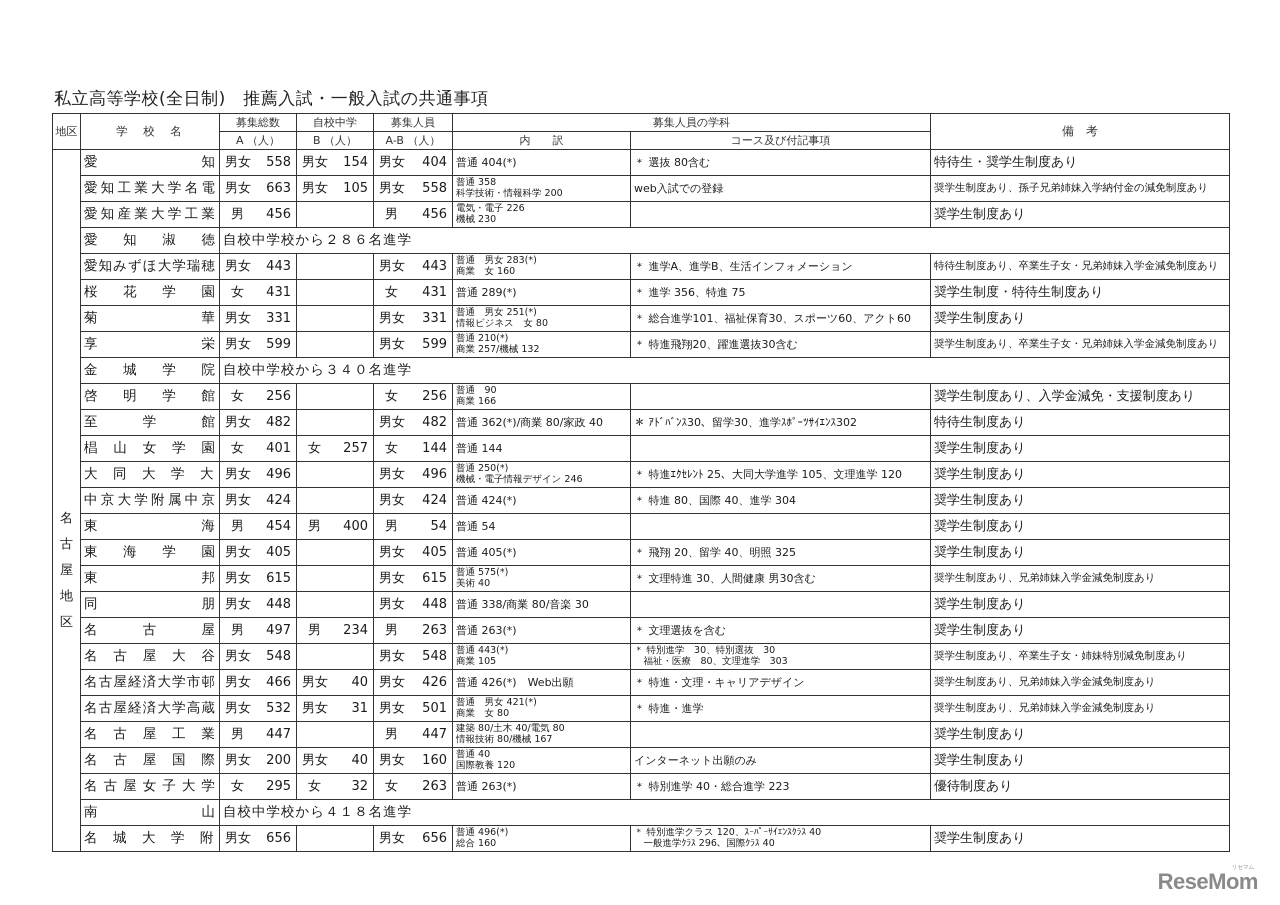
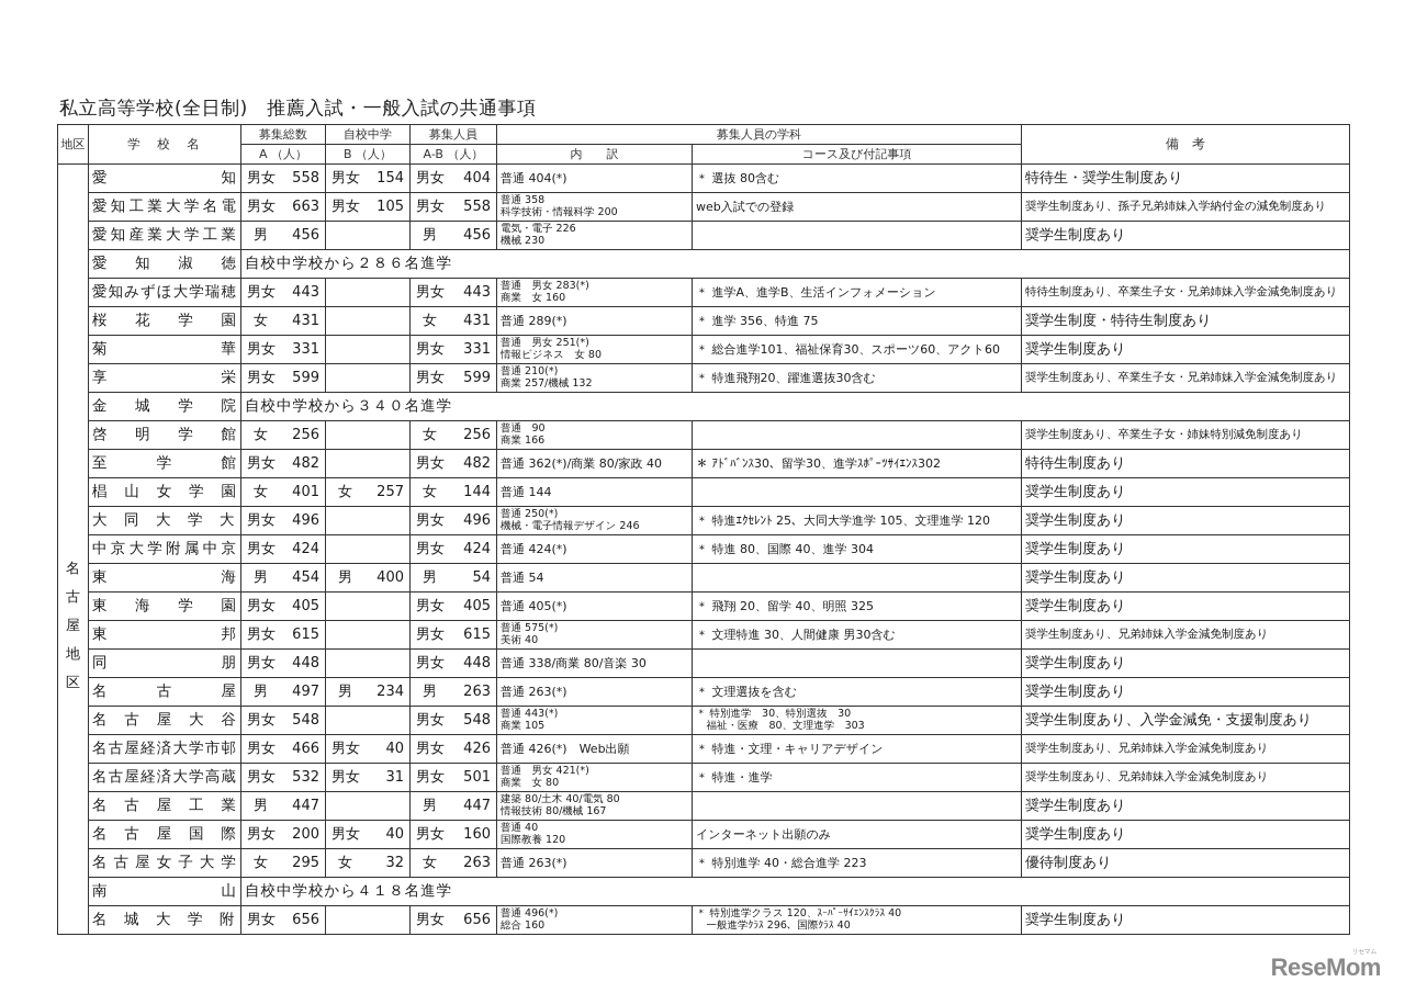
  私立高等学校(全日制) 推薦入試・一般入試の共通事項
  地区	学 校 名	募集総数	自校中学	募集人員	募集人員の学科	備 考
  A （人）	B （人）	A-B （人）	内 訳	コース及び付記事項
  名古屋地区	愛 知	男女 558	男女 154	男女 404	普通 404(*)	＊ 選抜 80含む	特待生・奨学生制度あり
  愛知工業大学名電	男女 663	男女 105	男女 558	普通 358 科学技術・情報科学 200	web入試での登録	奨学生制度あり、孫子兄弟姉妹入学納付金の減免制度あり
  愛知産業大学工業	男 456		男 456	電気・電子 226 機械 230		奨学生制度あり
  愛 知 淑 徳	自校中学校から２８６名進学
  愛知みずほ大学瑞穂	男女 443		男女 443	普通 男女 283(*) 商業 女 160	＊ 進学A、進学B、生活インフォメーション	特待生制度あり、卒業生子女・兄弟姉妹入学金減免制度あり
  桜 花 学 園	女 431		女 431	普通 289(*)	＊ 進学 356、特進 75	奨学生制度・特待生制度あり
  菊 華	男女 331		男女 331	普通 男女 251(*) 情報ビジネス 女 80	＊ 総合進学101、福祉保育30、スポーツ60、アクト60	奨学生制度あり
  享 栄	男女 599		男女 599	普通 210(*) 商業 257/機械 132	＊ 特進飛翔20、躍進選抜30含む	奨学生制度あり、卒業生子女・兄弟姉妹入学金減免制度あり
  金 城 学 院	自校中学校から３４０名進学
- 啓 明 学 館	女 256		女 256	普通 90 商業 166		奨学生制度あり、入学金減免・支援制度あり
+ 啓 明 学 館	女 256		女 256	普通 90 商業 166		奨学生制度あり、卒業生子女・姉妹特別減免制度あり
  至 学 館	男女 482		男女 482	普通 362(*)/商業 80/家政 40	＊ ｱﾄﾞﾊﾞﾝｽ30、留学30、進学ｽﾎﾟｰﾂｻｲｴﾝｽ302	特待生制度あり
  椙 山 女 学 園	女 401	女 257	女 144	普通 144		奨学生制度あり
  大 同 大 学 大	男女 496		男女 496	普通 250(*) 機械・電子情報デザイン 246	＊ 特進ｴｸｾﾚﾝﾄ 25、大同大学進学 105、文理進学 120	奨学生制度あり
  中京大学附属中京	男女 424		男女 424	普通 424(*)	＊ 特進 80、国際 40、進学 304	奨学生制度あり
  東 海	男 454	男 400	男 54	普通 54		奨学生制度あり
  東 海 学 園	男女 405		男女 405	普通 405(*)	＊ 飛翔 20、留学 40、明照 325	奨学生制度あり
  東 邦	男女 615		男女 615	普通 575(*) 美術 40	＊ 文理特進 30、人間健康 男30含む	奨学生制度あり、兄弟姉妹入学金減免制度あり
  同 朋	男女 448		男女 448	普通 338/商業 80/音楽 30		奨学生制度あり
  名 古 屋	男 497	男 234	男 263	普通 263(*)	＊ 文理選抜を含む	奨学生制度あり
- 名 古 屋 大 谷	男女 548		男女 548	普通 443(*) 商業 105	＊ 特別進学 30、特別選抜 30 福祉・医療 80、文理進学 303	奨学生制度あり、卒業生子女・姉妹特別減免制度あり
+ 名 古 屋 大 谷	男女 548		男女 548	普通 443(*) 商業 105	＊ 特別進学 30、特別選抜 30 福祉・医療 80、文理進学 303	奨学生制度あり、入学金減免・支援制度あり
  名古屋経済大学市邨	男女 466	男女 40	男女 426	普通 426(*) Web出願	＊ 特進・文理・キャリアデザイン	奨学生制度あり、兄弟姉妹入学金減免制度あり
  名古屋経済大学高蔵	男女 532	男女 31	男女 501	普通 男女 421(*) 商業 女 80	＊ 特進・進学	奨学生制度あり、兄弟姉妹入学金減免制度あり
  名 古 屋 工 業	男 447		男 447	建築 80/土木 40/電気 80 情報技術 80/機械 167		奨学生制度あり
  名 古 屋 国 際	男女 200	男女 40	男女 160	普通 40 国際教養 120	インターネット出願のみ	奨学生制度あり
  名古屋女子大学	女 295	女 32	女 263	普通 263(*)	＊ 特別進学 40・総合進学 223	優待制度あり
  南 山	自校中学校から４１８名進学
  名 城 大 学 附	男女 656		男女 656	普通 496(*) 総合 160	＊ 特別進学クラス 120、ｽｰﾊﾟｰｻｲｴﾝｽｸﾗｽ 40 一般進学ｸﾗｽ 296、国際ｸﾗｽ 40	奨学生制度あり
  ReseMom
